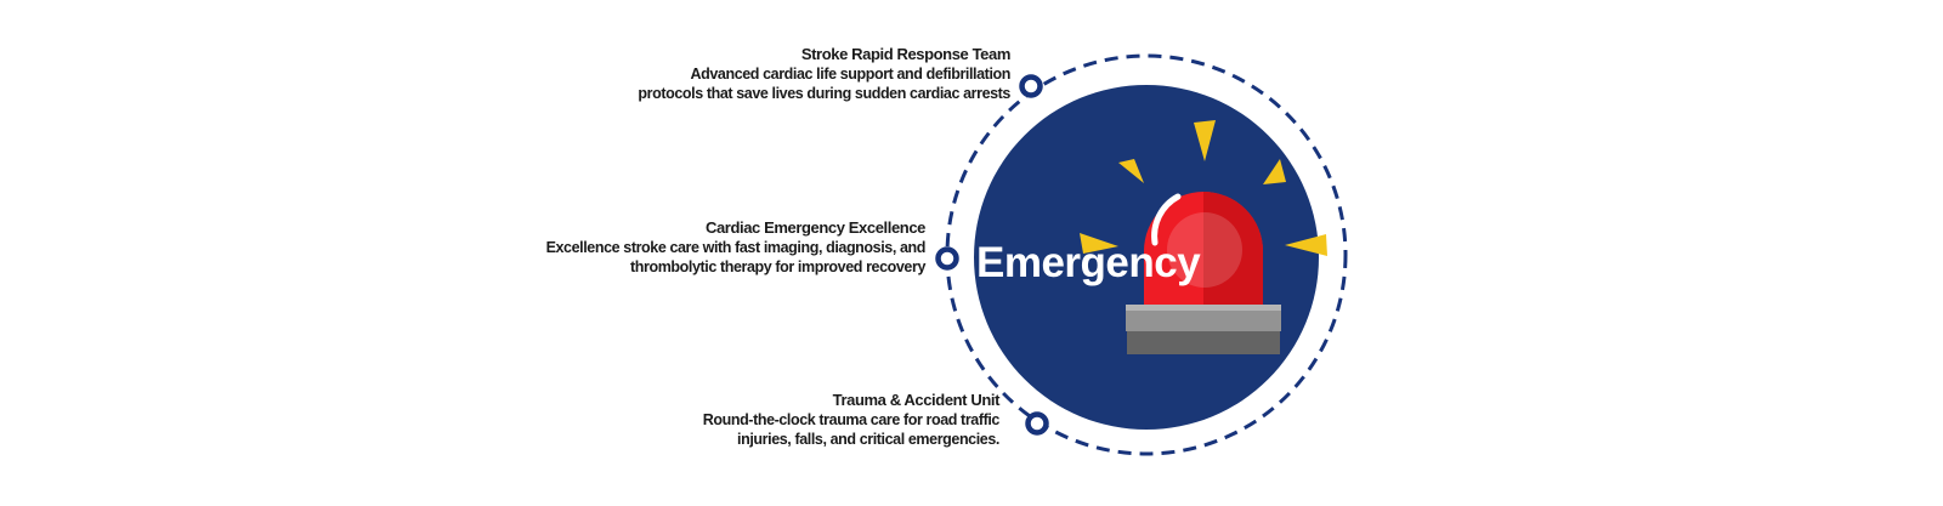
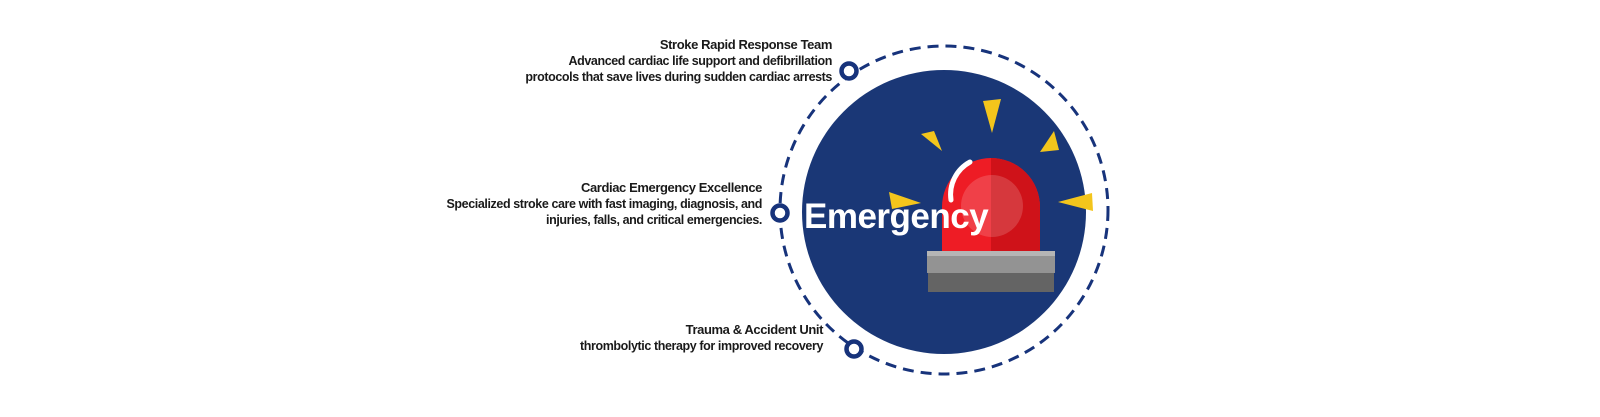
  Stroke Rapid Response Team
  Advanced cardiac life support and defibrillation
  protocols that save lives during sudden cardiac arrests
  Cardiac Emergency Excellence
- Excellence stroke care with fast imaging, diagnosis, and
+ Specialized stroke care with fast imaging, diagnosis, and
- thrombolytic therapy for improved recovery
+ injuries, falls, and critical emergencies.
  Trauma & Accident Unit
- Round-the-clock trauma care for road traffic
- injuries, falls, and critical emergencies.
+ thrombolytic therapy for improved recovery
  Emergency
